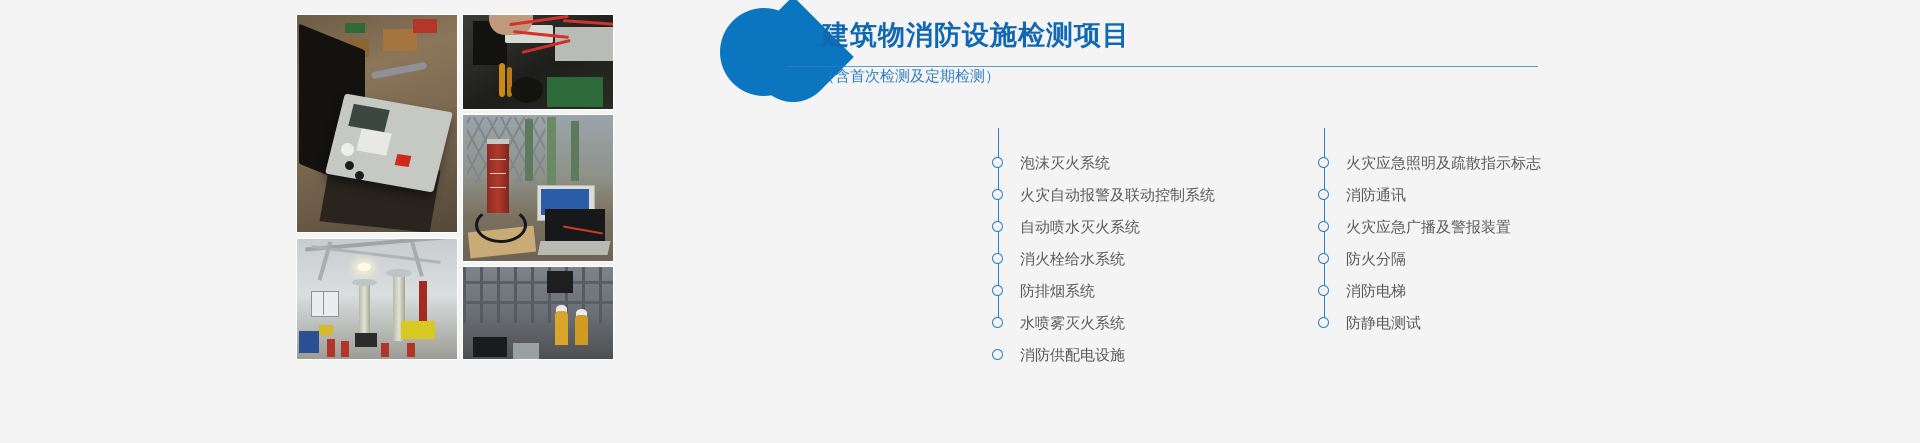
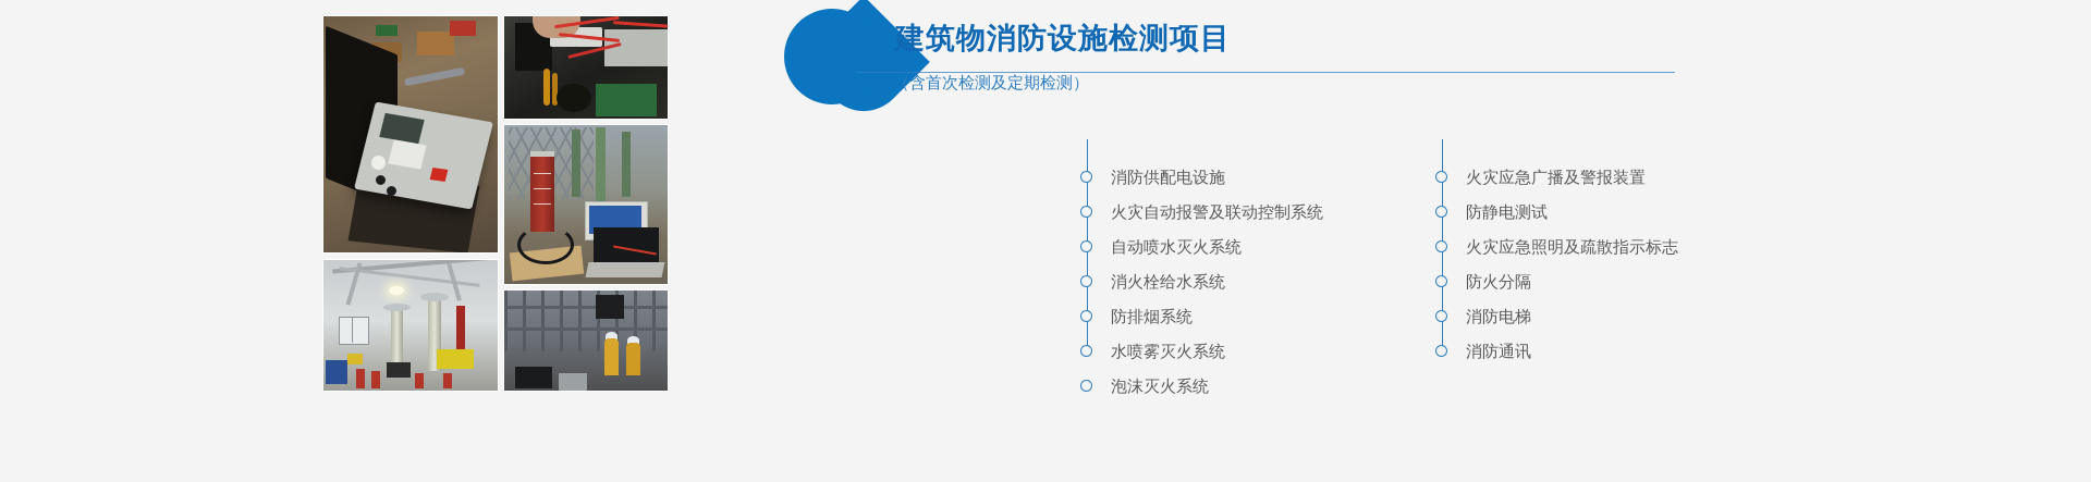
  建筑物消防设施检测项目
  （含首次检测及定期检测）
- 泡沫灭火系统
+ 消防供配电设施
  火灾自动报警及联动控制系统
  自动喷水灭火系统
  消火栓给水系统
  防排烟系统
  水喷雾灭火系统
- 消防供配电设施
+ 泡沫灭火系统
- 火灾应急照明及疏散指示标志
+ 火灾应急广播及警报装置
- 消防通讯
+ 防静电测试
- 火灾应急广播及警报装置
+ 火灾应急照明及疏散指示标志
  防火分隔
  消防电梯
- 防静电测试
+ 消防通讯
